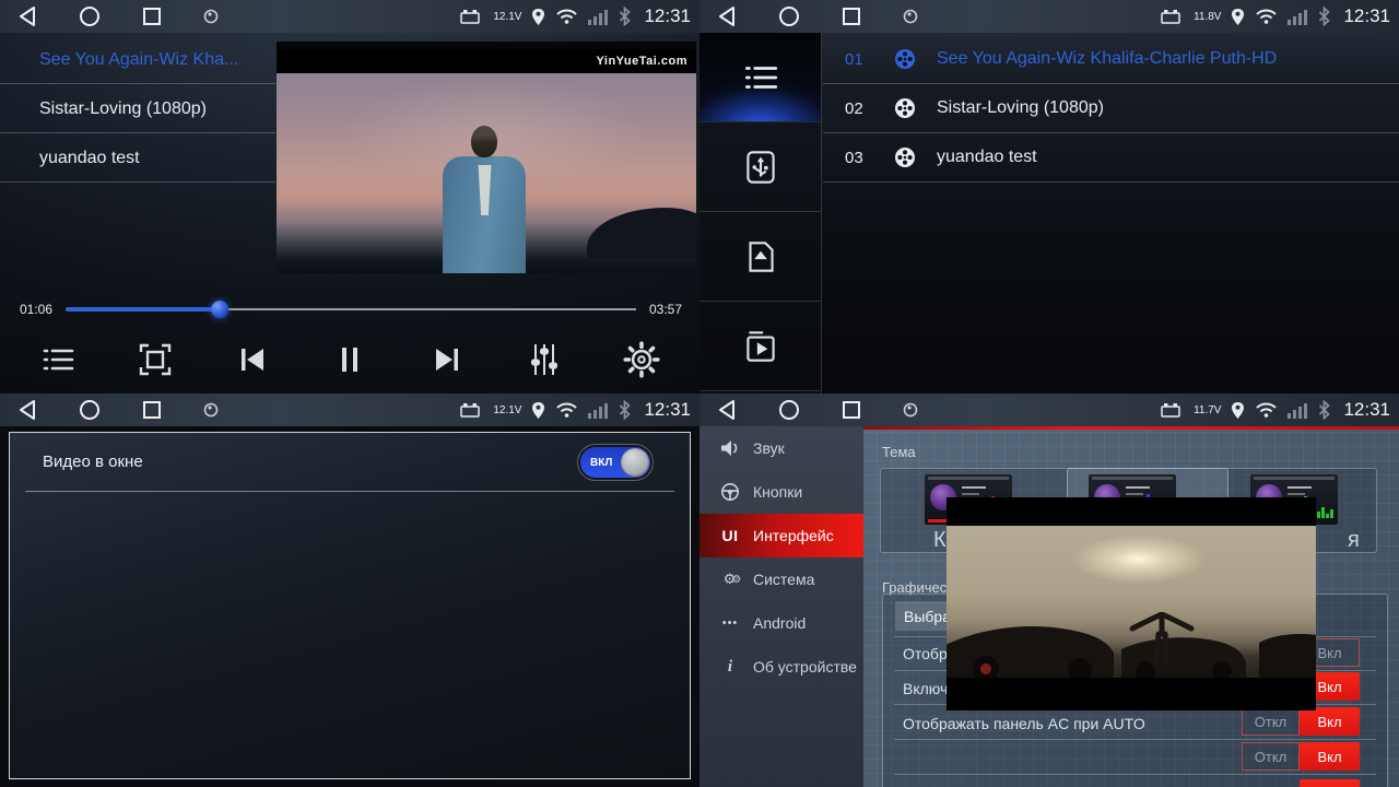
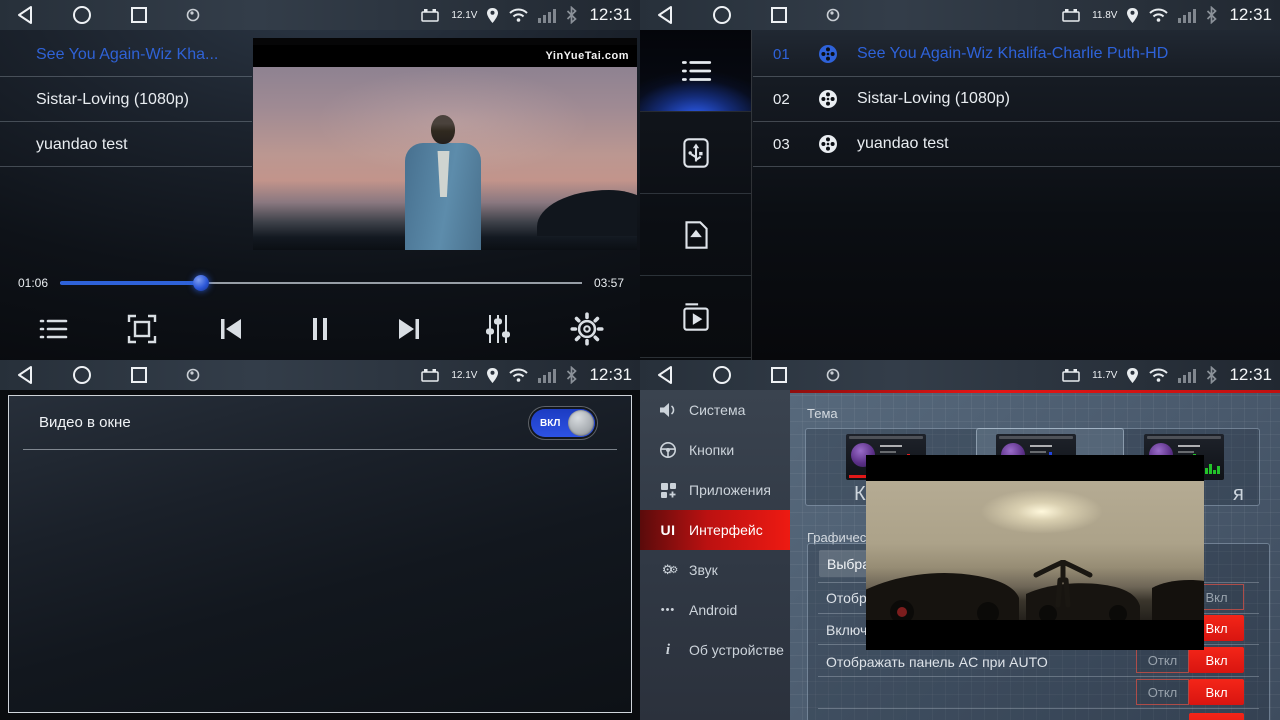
  12.1V
  12:31
  See You Again-Wiz Kha...
  Sistar-Loving (1080p)
  yuandao test
  YinYueTai.com
  01:06
  03:57
  11.8V
  12:31
  01
  See You Again-Wiz Khalifa-Charlie Puth-HD
  02
  Sistar-Loving (1080p)
  03
  yuandao test
  12.1V
  12:31
  Видео в окне
  ВКЛ
  11.7V
  12:31
- Звук
+ Система
  Кнопки
+ Приложения
  UI
  Интерфейс
  ⚙
  ⚙
- Система
+ Звук
  •••
  Android
  i
  Об устройстве
  Тема
  К
  я
  Графичес
  Отобр
  Вкл
  Включ
  Вкл
  Отображать панель AC при AUTO
  Откл
  Вкл
  Откл
  Вкл
